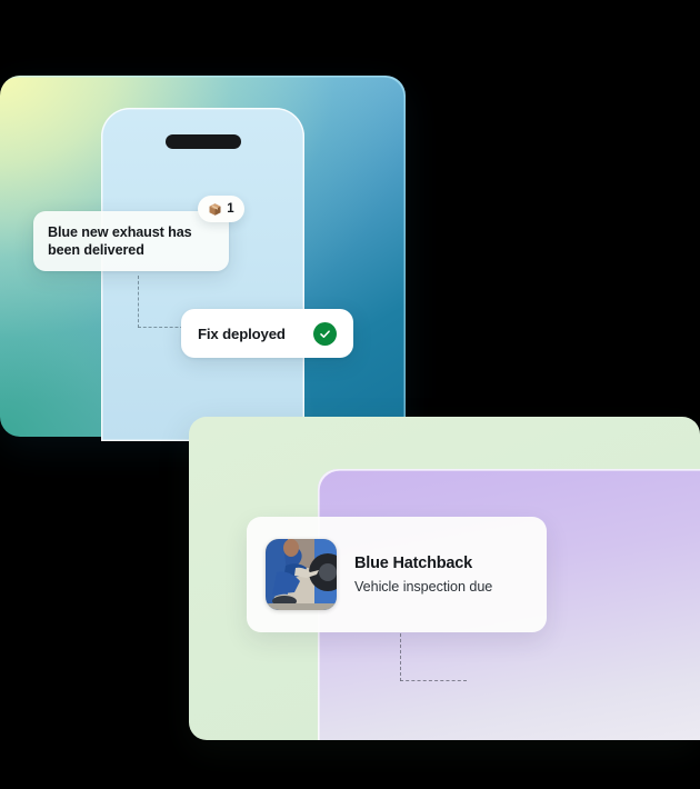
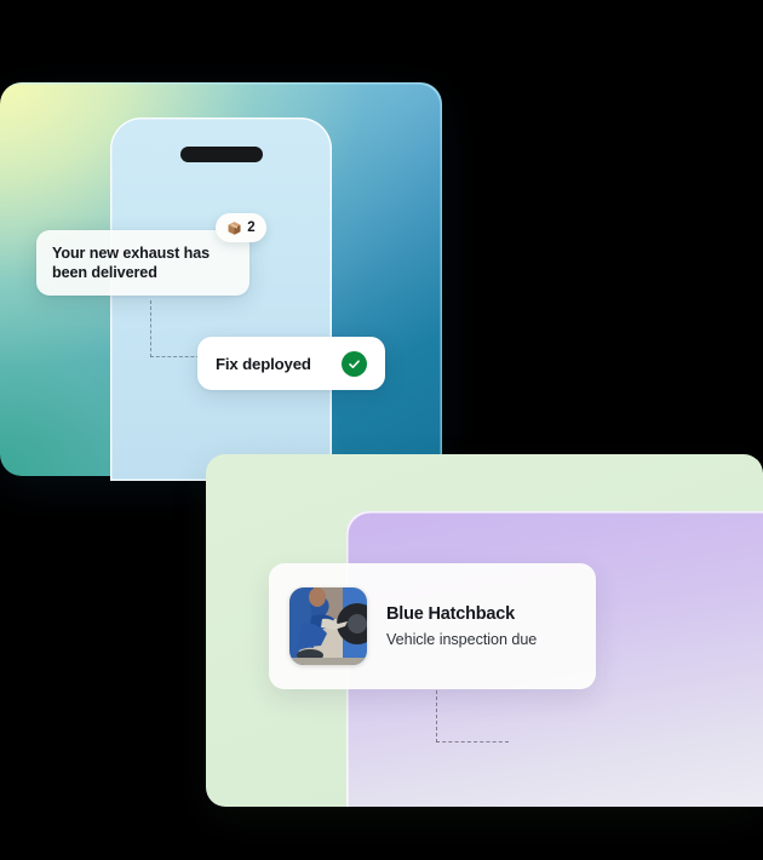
- Blue new exhaust has been delivered
+ Your new exhaust has been delivered
- 1
+ 2
  Fix deployed
  Blue Hatchback
  Vehicle inspection due
